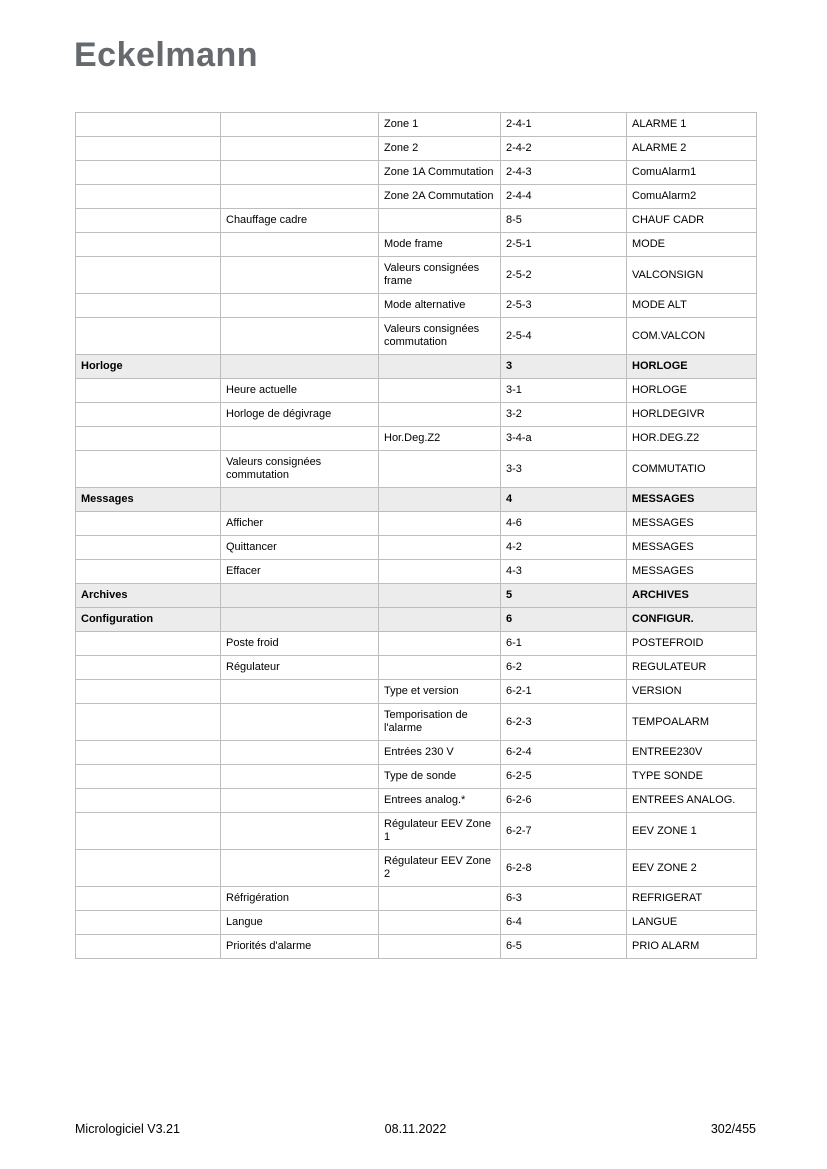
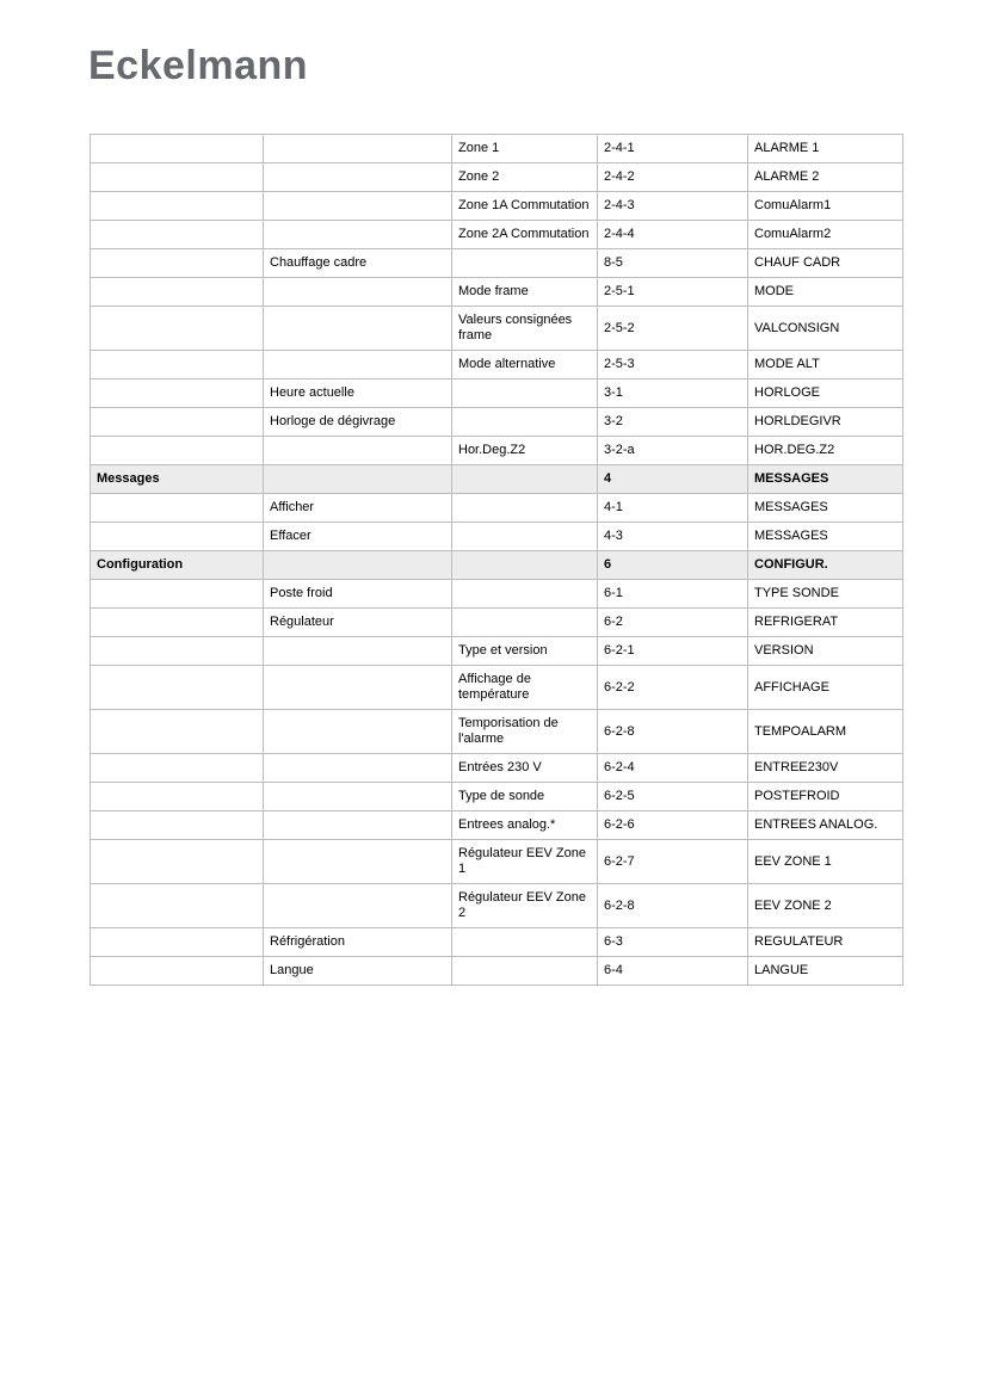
  Eckelmann
  		Zone 1	2-4-1	ALARME 1
  		Zone 2	2-4-2	ALARME 2
  		Zone 1A Commutation	2-4-3	ComuAlarm1
  		Zone 2A Commutation	2-4-4	ComuAlarm2
  	Chauffage cadre		8-5	CHAUF CADR
  		Mode frame	2-5-1	MODE
  		Valeurs consignées frame	2-5-2	VALCONSIGN
  		Mode alternative	2-5-3	MODE ALT
- 		Valeurs consignées commutation	2-5-4	COM.VALCON
- Horloge			3	HORLOGE
  	Heure actuelle		3-1	HORLOGE
  	Horloge de dégivrage		3-2	HORLDEGIVR
- 		Hor.Deg.Z2	3-4-a	HOR.DEG.Z2
+ 		Hor.Deg.Z2	3-2-a	HOR.DEG.Z2
- 	Valeurs consignées commutation		3-3	COMMUTATIO
  Messages			4	MESSAGES
- 	Afficher		4-6	MESSAGES
+ 	Afficher		4-1	MESSAGES
- 	Quittancer		4-2	MESSAGES
  	Effacer		4-3	MESSAGES
- Archives			5	ARCHIVES
  Configuration			6	CONFIGUR.
- 	Poste froid		6-1	POSTEFROID
+ 	Poste froid		6-1	TYPE SONDE
- 	Régulateur		6-2	REGULATEUR
+ 	Régulateur		6-2	REFRIGERAT
  		Type et version	6-2-1	VERSION
+ 		Affichage de température	6-2-2	AFFICHAGE
- 		Temporisation de l'alarme	6-2-3	TEMPOALARM
+ 		Temporisation de l'alarme	6-2-8	TEMPOALARM
  		Entrées 230 V	6-2-4	ENTREE230V
- 		Type de sonde	6-2-5	TYPE SONDE
+ 		Type de sonde	6-2-5	POSTEFROID
  		Entrees analog.*	6-2-6	ENTREES ANALOG.
  		Régulateur EEV Zone 1	6-2-7	EEV ZONE 1
  		Régulateur EEV Zone 2	6-2-8	EEV ZONE 2
- 	Réfrigération		6-3	REFRIGERAT
+ 	Réfrigération		6-3	REGULATEUR
  	Langue		6-4	LANGUE
- 	Priorités d'alarme		6-5	PRIO ALARM
- Micrologiciel V3.21
- 08.11.2022
- 302/455
